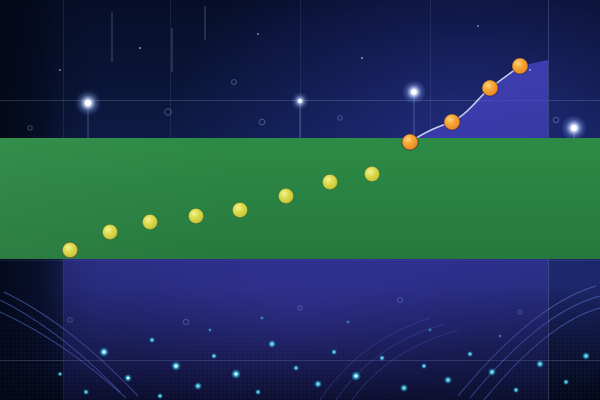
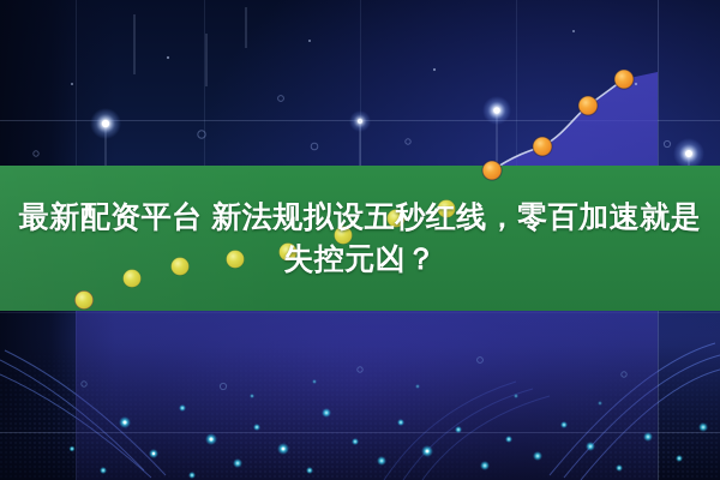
+ 最新配资平台 新法规拟设五秒红线，零百加速就是
+ 失控元凶？
